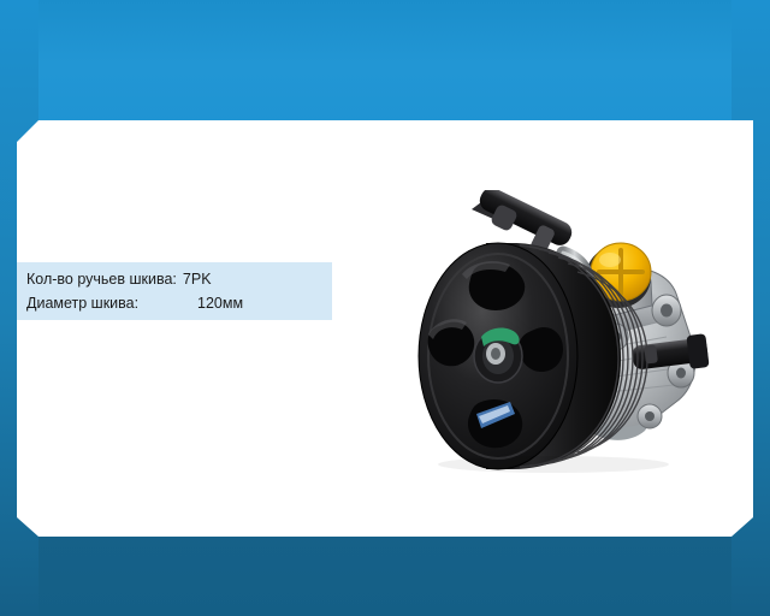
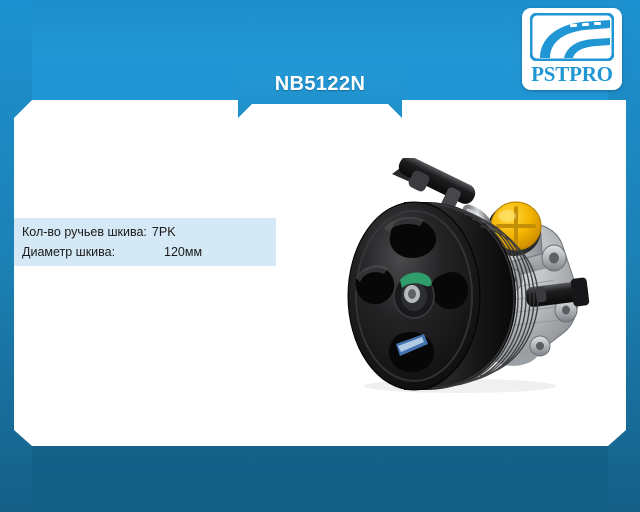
+ NB5122N
+ PSTPRO
  Кол-во ручьев шкива:
  7PK
  Диаметр шкива:
  120мм
